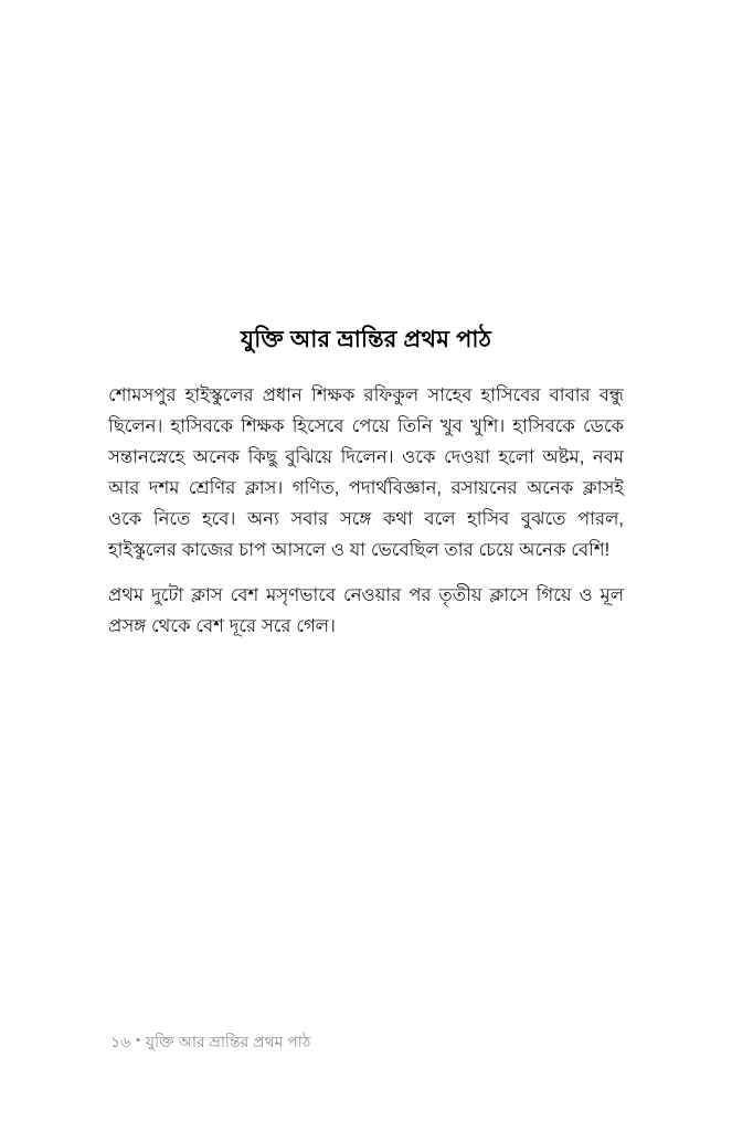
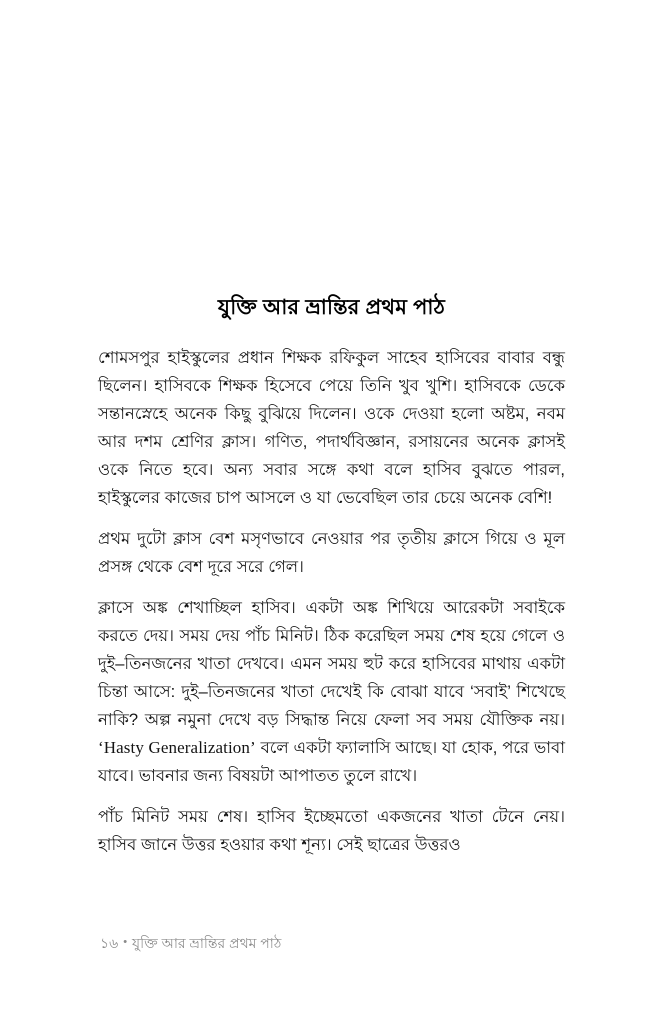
  যুক্তি আর ভ্রান্তির প্রথম পাঠ
  শোমসপুর হাইস্কুলের প্রধান শিক্ষক রফিকুল সাহেব হাসিবের বাবার বন্ধু ছিলেন। হাসিবকে শিক্ষক হিসেবে পেয়ে তিনি খুব খুশি। হাসিবকে ডেকে সন্তানস্নেহে অনেক কিছু বুঝিয়ে দিলেন। ওকে দেওয়া হলো অষ্টম, নবম আর দশম শ্রেণির ক্লাস। গণিত, পদার্থবিজ্ঞান, রসায়নের অনেক ক্লাসই ওকে নিতে হবে। অন্য সবার সঙ্গে কথা বলে হাসিব বুঝতে পারল, হাইস্কুলের কাজের চাপ আসলে ও যা ভেবেছিল তার চেয়ে অনেক বেশি!
  প্রথম দুটো ক্লাস বেশ মসৃণভাবে নেওয়ার পর তৃতীয় ক্লাসে গিয়ে ও মূল প্রসঙ্গ থেকে বেশ দূরে সরে গেল।
+ ক্লাসে অঙ্ক শেখাচ্ছিল হাসিব। একটা অঙ্ক শিখিয়ে আরেকটা সবাইকে করতে দেয়। সময় দেয় পাঁচ মিনিট। ঠিক করেছিল সময় শেষ হয়ে গেলে ও দুই–তিনজনের খাতা দেখবে। এমন সময় হুট করে হাসিবের মাথায় একটা চিন্তা আসে: দুই–তিনজনের খাতা দেখেই কি বোঝা যাবে ‘সবাই’ শিখেছে নাকি? অল্প নমুনা দেখে বড় সিদ্ধান্ত নিয়ে ফেলা সব সময় যৌক্তিক নয়। ‘Hasty Generalization’ বলে একটা ফ্যালাসি আছে। যা হোক, পরে ভাবা যাবে। ভাবনার জন্য বিষয়টা আপাতত তুলে রাখে।
+ পাঁচ মিনিট সময় শেষ। হাসিব ইচ্ছেমতো একজনের খাতা টেনে নেয়। হাসিব জানে উত্তর হওয়ার কথা শূন্য। সেই ছাত্রের উত্তরও
  ১৬
  •
  যুক্তি আর ভ্রান্তির প্রথম পাঠ
